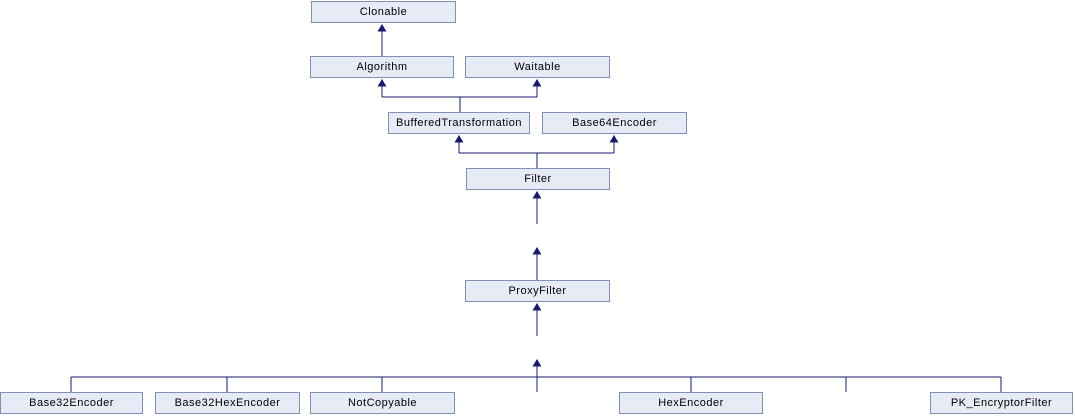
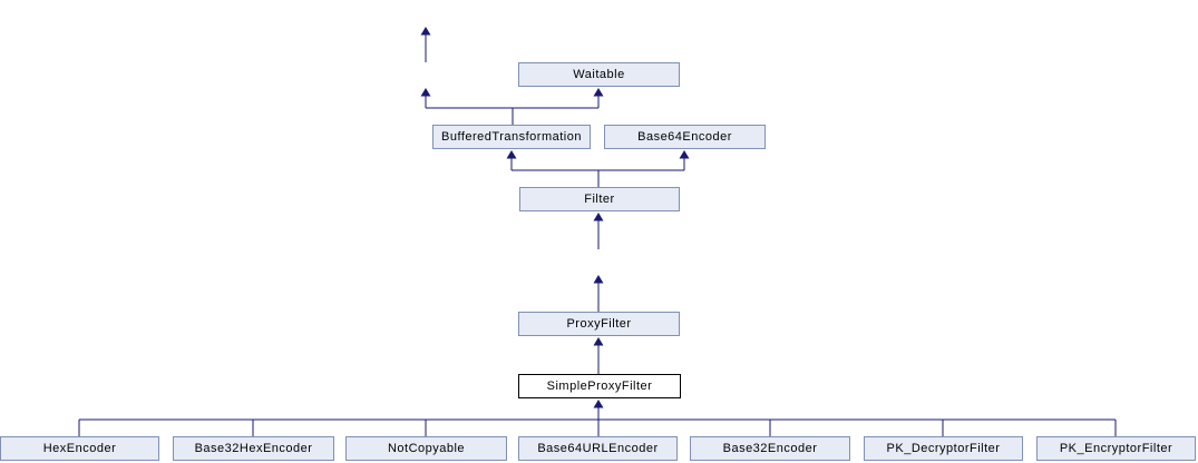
- Clonable
- Algorithm
  Waitable
  BufferedTransformation
  Base64Encoder
  Filter
  ProxyFilter
+ SimpleProxyFilter
- Base32Encoder
+ HexEncoder
  Base32HexEncoder
  NotCopyable
+ Base64URLEncoder
- HexEncoder
+ Base32Encoder
+ PK_DecryptorFilter
  PK_EncryptorFilter
